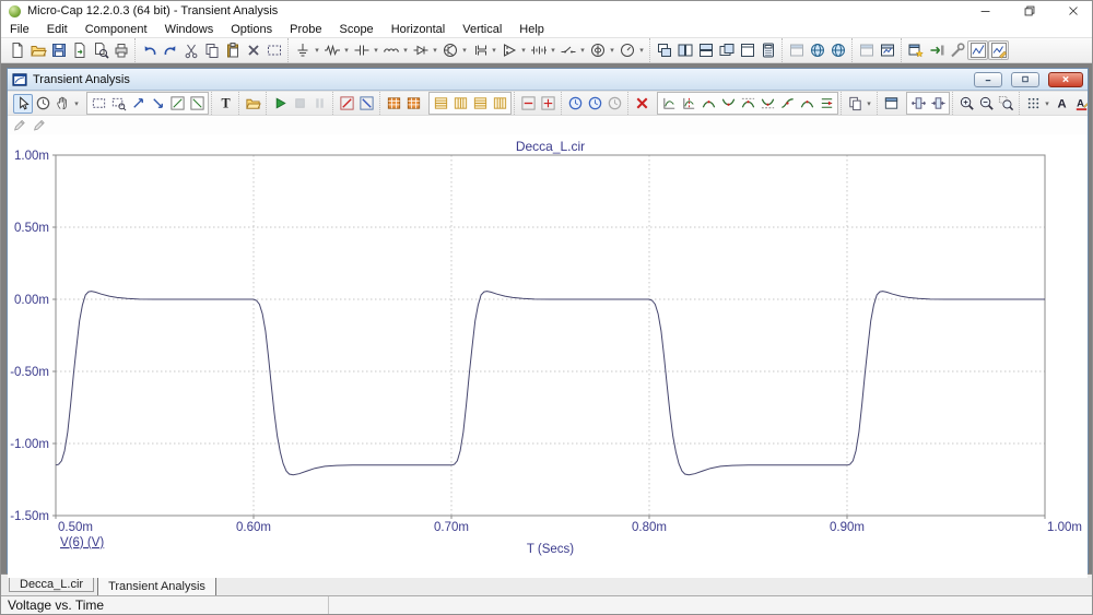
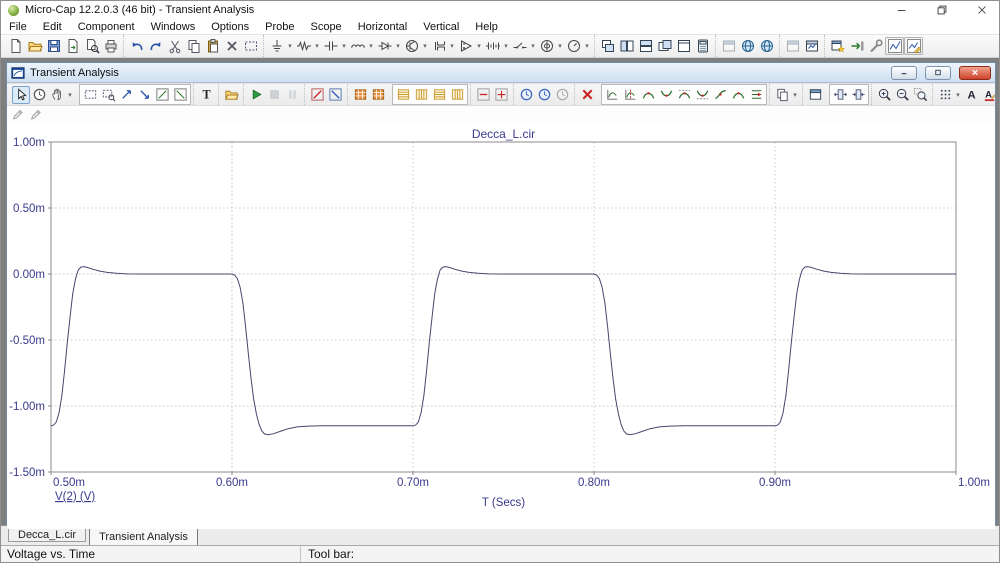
- Micro-Cap 12.2.0.3 (64 bit) - Transient Analysis
+ Micro-Cap 12.2.0.3 (46 bit) - Transient Analysis
  File
  Edit
  Component
  Windows
  Options
  Probe
  Scope
  Horizontal
  Vertical
  Help
  Transient Analysis
  T
  A
  A
  Decca_L.cir
  1.00m
  0.50m
  0.00m
  -0.50m
  -1.00m
  -1.50m
  0.50m
  0.60m
  0.70m
  0.80m
  0.90m
  1.00m
- V(6) (V)
+ V(2) (V)
  T (Secs)
  Decca_L.cir
  Transient Analysis
  Voltage vs. Time
+ Tool bar:
